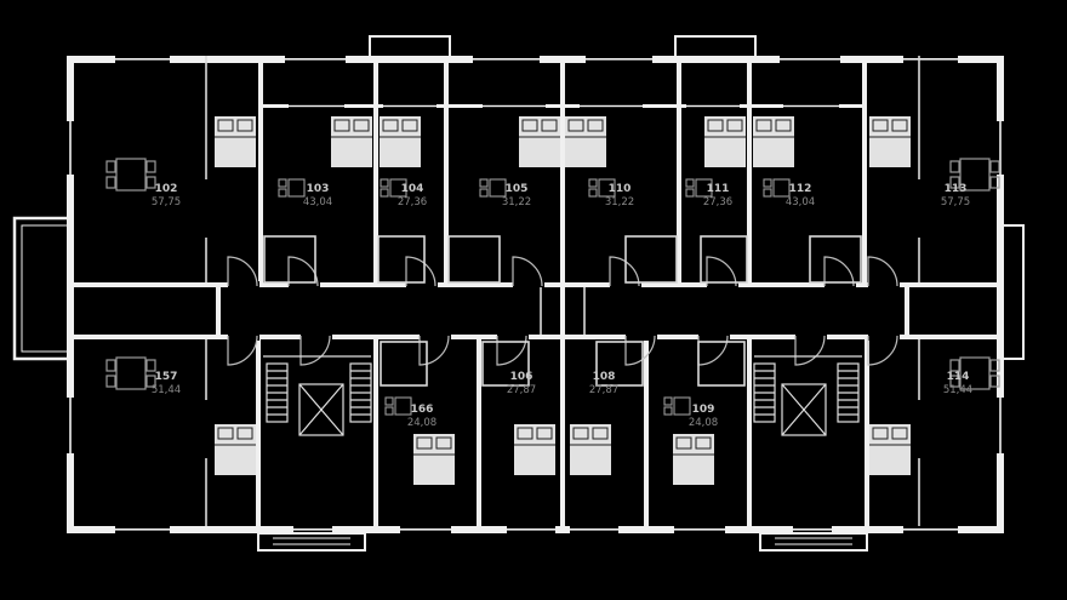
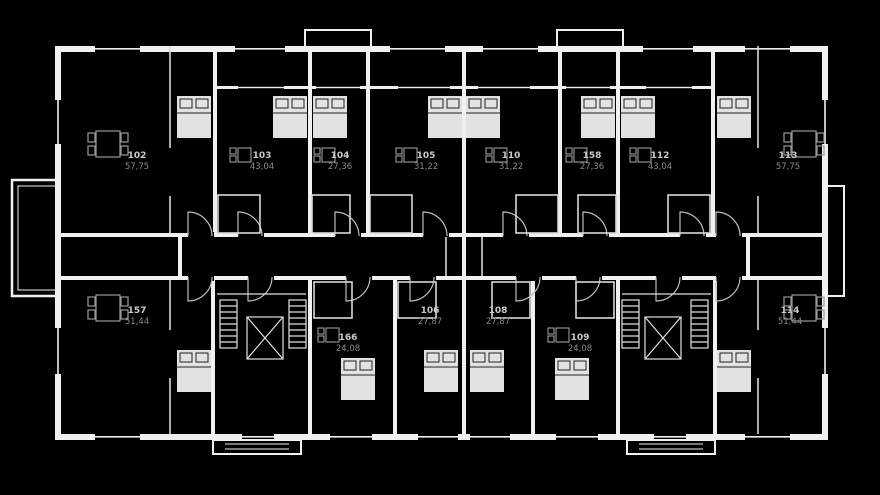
  102
  57,75
  103
  43,04
  104
  27,36
  105
  31,22
  110
  31,22
- 111
+ 158
  27,36
  112
  43,04
  113
  57,75
  157
  51,44
  166
  24,08
  106
  27,87
  108
  27,87
  109
  24,08
  114
  51,44
